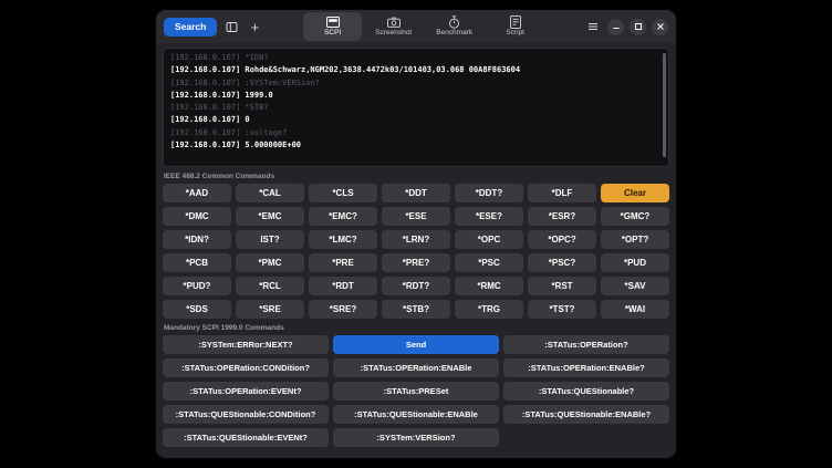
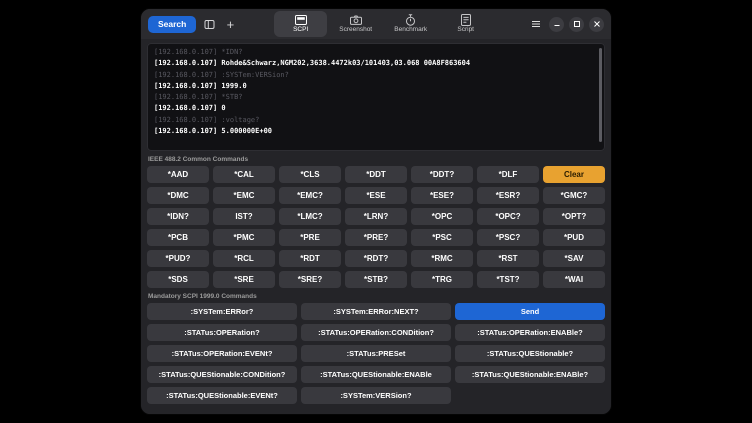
  Search
  +
  [192.168.0.107] *IDN?
  [192.168.0.107] Rohde&Schwarz,NGM202,3638.4472k03/101403,03.068 00A8F863604
  [192.168.0.107] :SYSTem:VERSion?
  [192.168.0.107] 1999.0
  [192.168.0.107] *STB?
  [192.168.0.107] 0
  [192.168.0.107] :voltage?
  [192.168.0.107] 5.000000E+00
  *AAD
  *CAL
  *CLS
  *DDT
  *DDT?
  *DLF
  Clear
  *DMC
  *EMC
  *EMC?
  *ESE
  *ESE?
  *ESR?
  *GMC?
  *IDN?
  IST?
  *LMC?
  *LRN?
  *OPC
  *OPC?
  *OPT?
  *PCB
  *PMC
  *PRE
  *PRE?
  *PSC
  *PSC?
  *PUD
  *PUD?
  *RCL
  *RDT
  *RDT?
  *RMC
  *RST
  *SAV
  *SDS
  *SRE
  *SRE?
  *STB?
  *TRG
  *TST?
  *WAI
+ :SYSTem:ERRor?
  :SYSTem:ERRor:NEXT?
  Send
  :STATus:OPERation?
  :STATus:OPERation:CONDition?
- :STATus:OPERation:ENABle
  :STATus:OPERation:ENABle?
  :STATus:OPERation:EVENt?
  :STATus:PRESet
  :STATus:QUEStionable?
  :STATus:QUEStionable:CONDition?
  :STATus:QUEStionable:ENABle
  :STATus:QUEStionable:ENABle?
  :STATus:QUEStionable:EVENt?
  :SYSTem:VERSion?
